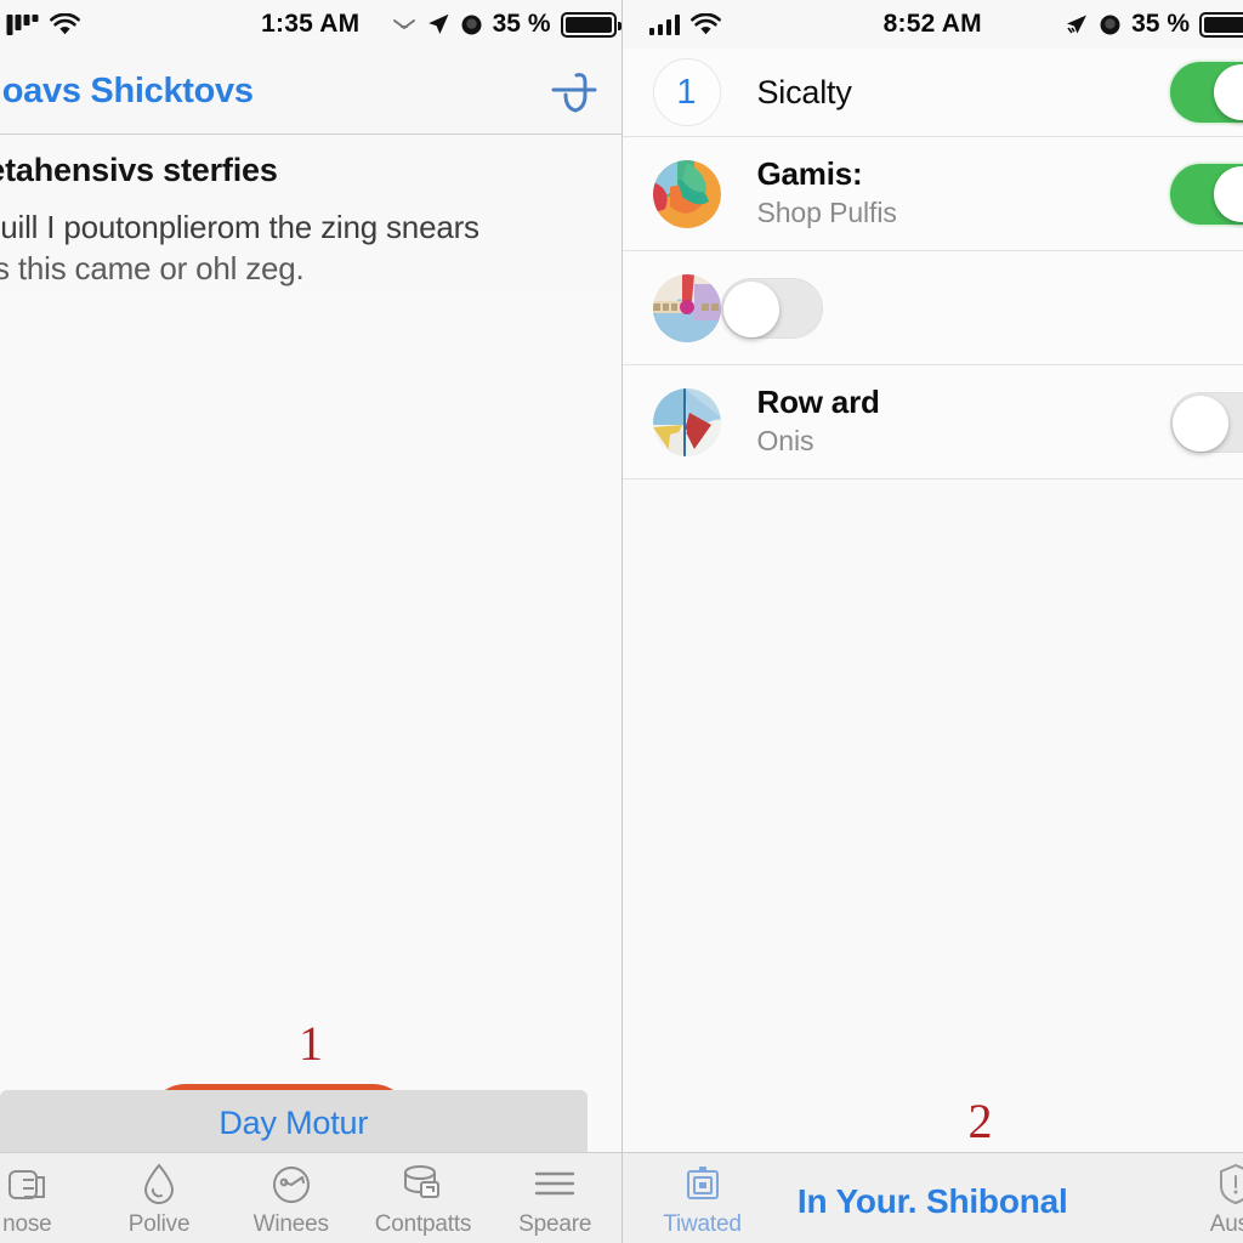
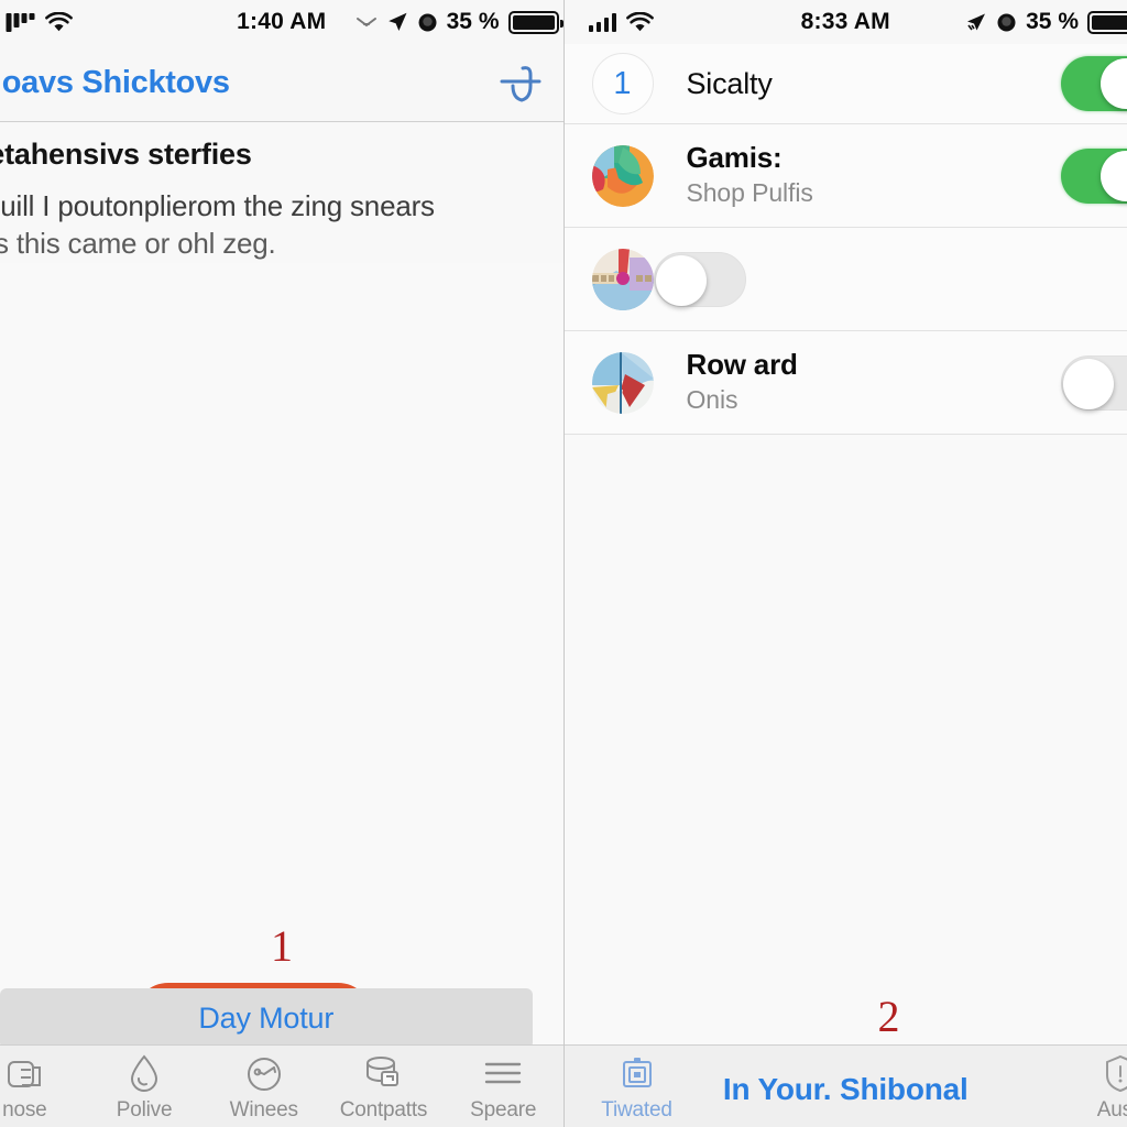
- 1:35 AM
+ 1:40 AM
  35 %
  oavs Shicktovs
  tahensivs sterfies
  uill I poutonplierom the zing snears
  s this came or ohl zeg.
  1
  Day Motur
  nose
  Polive
  Winees
  Contpatts
  Speare
- 8:52 AM
+ 8:33 AM
  35 %
  1
  Sicalty
  Gamis:
  Shop Pulfis
  Row ard
  Onis
  2
  Tiwated
  In Your. Shibonal
